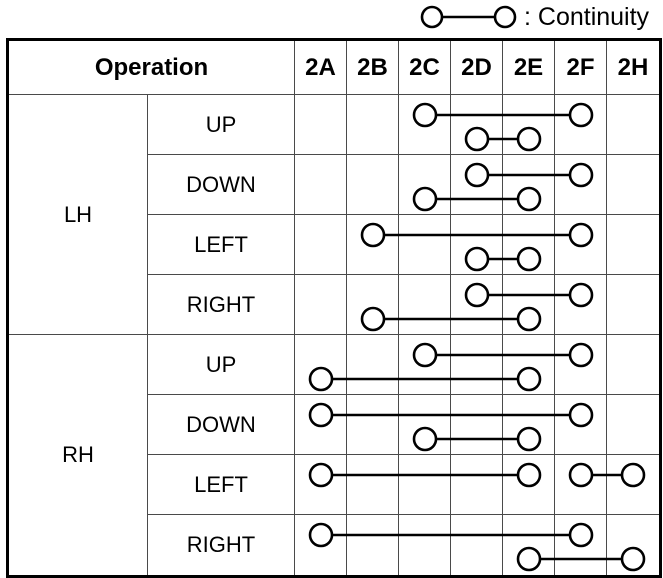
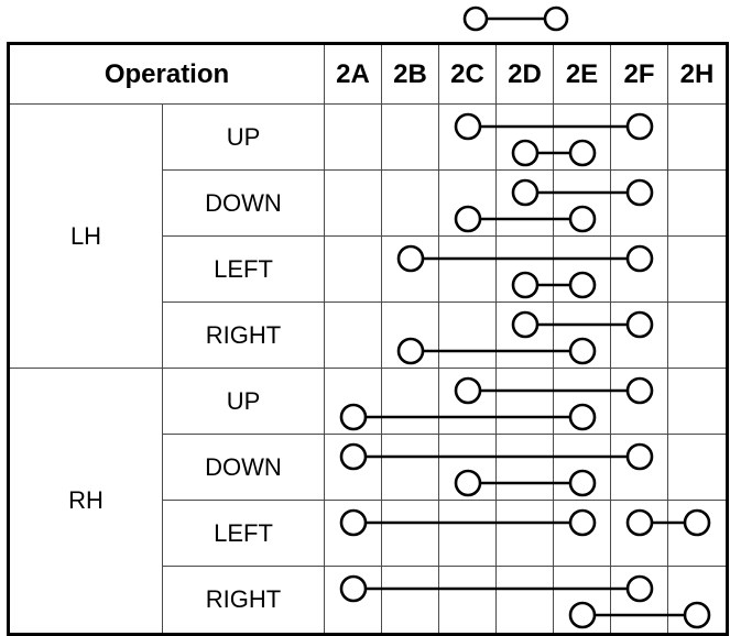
- : Continuity
  Operation	2A	2B	2C	2D	2E	2F	2H
  LH	UP
  DOWN
  LEFT
  RIGHT
  RH	UP
  DOWN
  LEFT
  RIGHT
